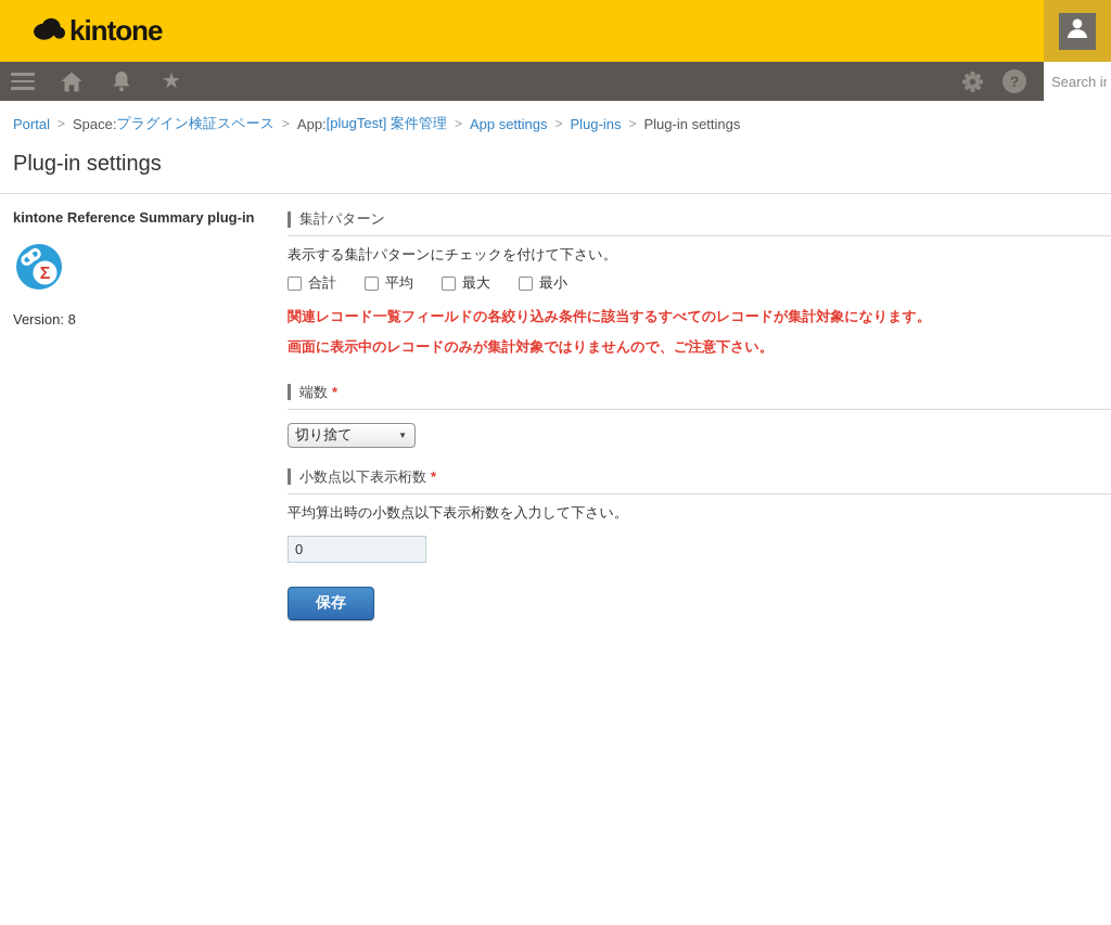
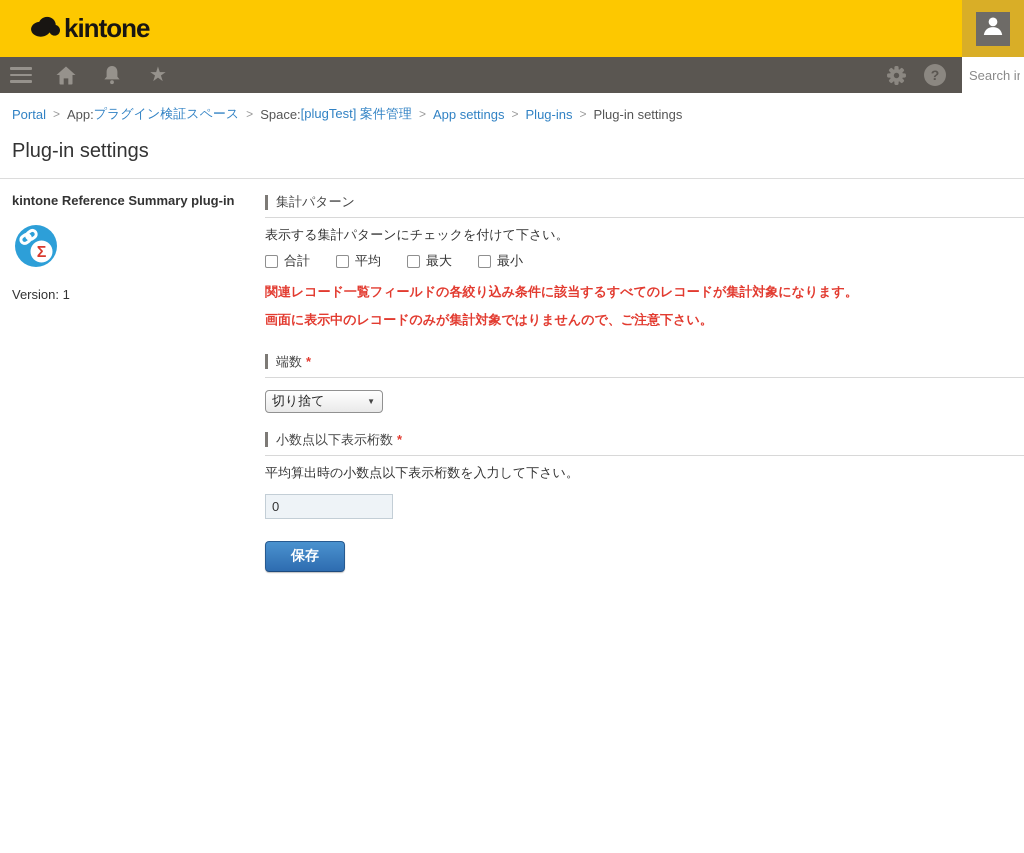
  kintone
  ★
  ?
  Search i
  Portal
  >
- Space:
+ App:
  プラグイン検証スペース
  >
- App:
+ Space:
  [plugTest] 案件管理
  >
  App settings
  >
  Plug-ins
  >
  Plug-in settings
  Plug-in settings
  kintone Reference Summary plug-in
  Σ
- Version: 8
+ Version: 1
  集計パターン
  表示する集計パターンにチェックを付けて下さい。
  合計
  平均
  最大
  最小
  関連レコード一覧フィールドの各絞り込み条件に該当するすべてのレコードが集計対象になります。
  画面に表示中のレコードのみが集計対象ではりませんので、ご注意下さい。
  端数
  *
  切り捨て
  ▼
  小数点以下表示桁数
  *
  平均算出時の小数点以下表示桁数を入力して下さい。
  0
  保存
